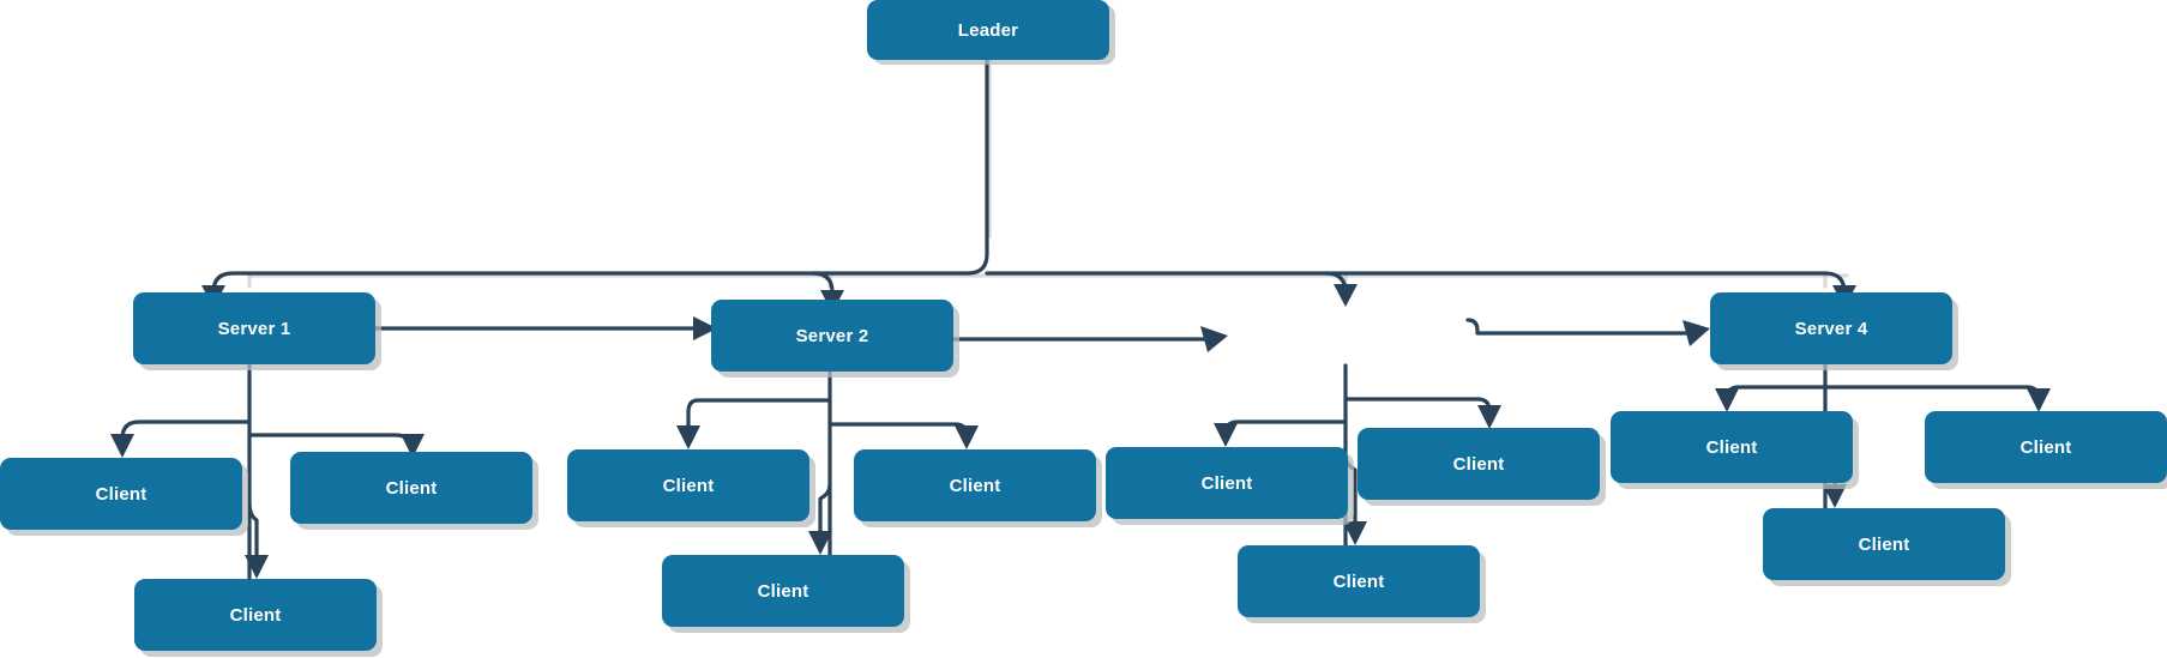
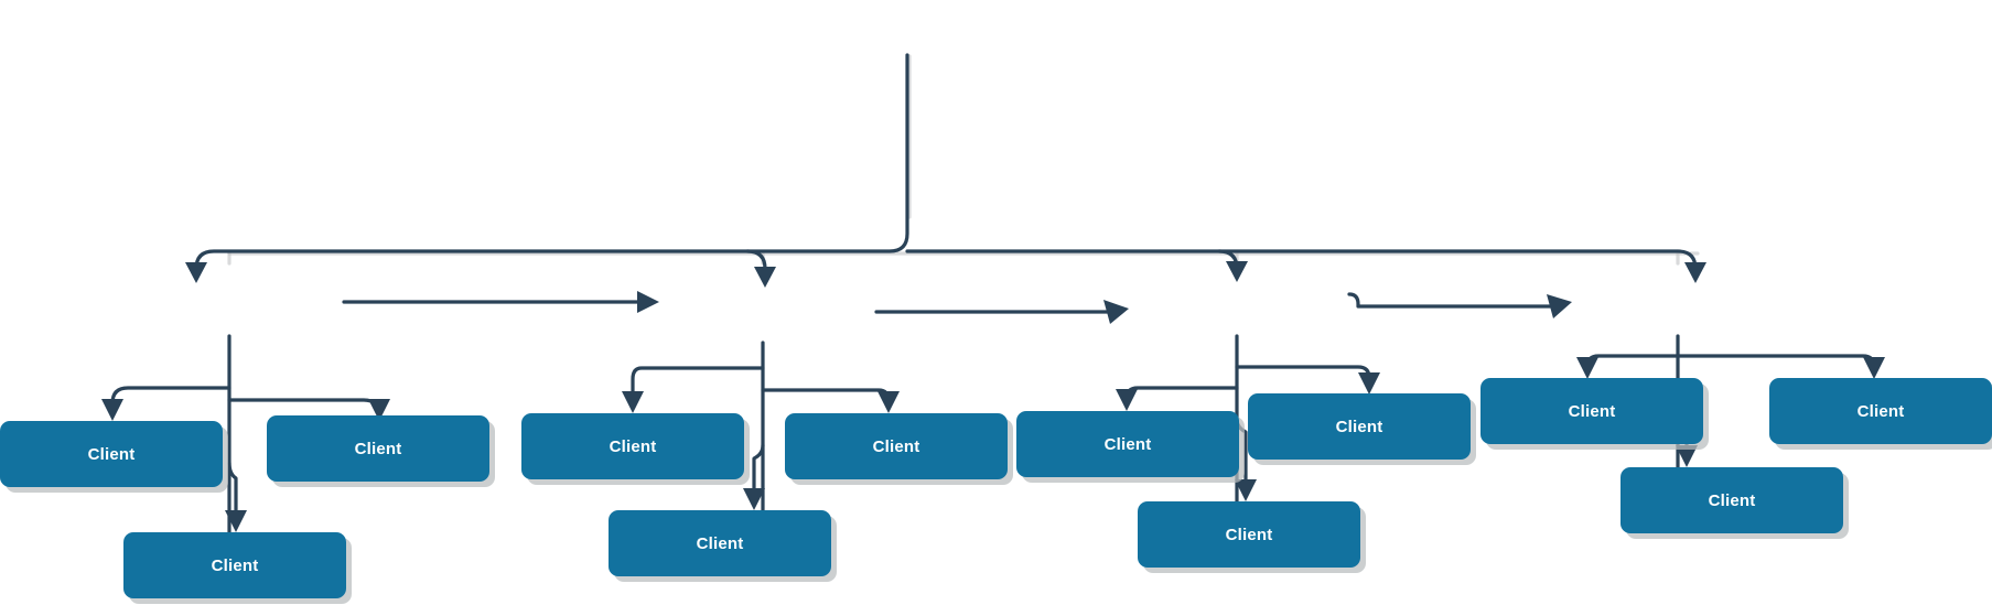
- Leader
- Server 1
- Server 2
- Server 4
  Client
  Client
  Client
  Client
  Client
  Client
  Client
  Client
  Client
  Client
  Client
  Client
